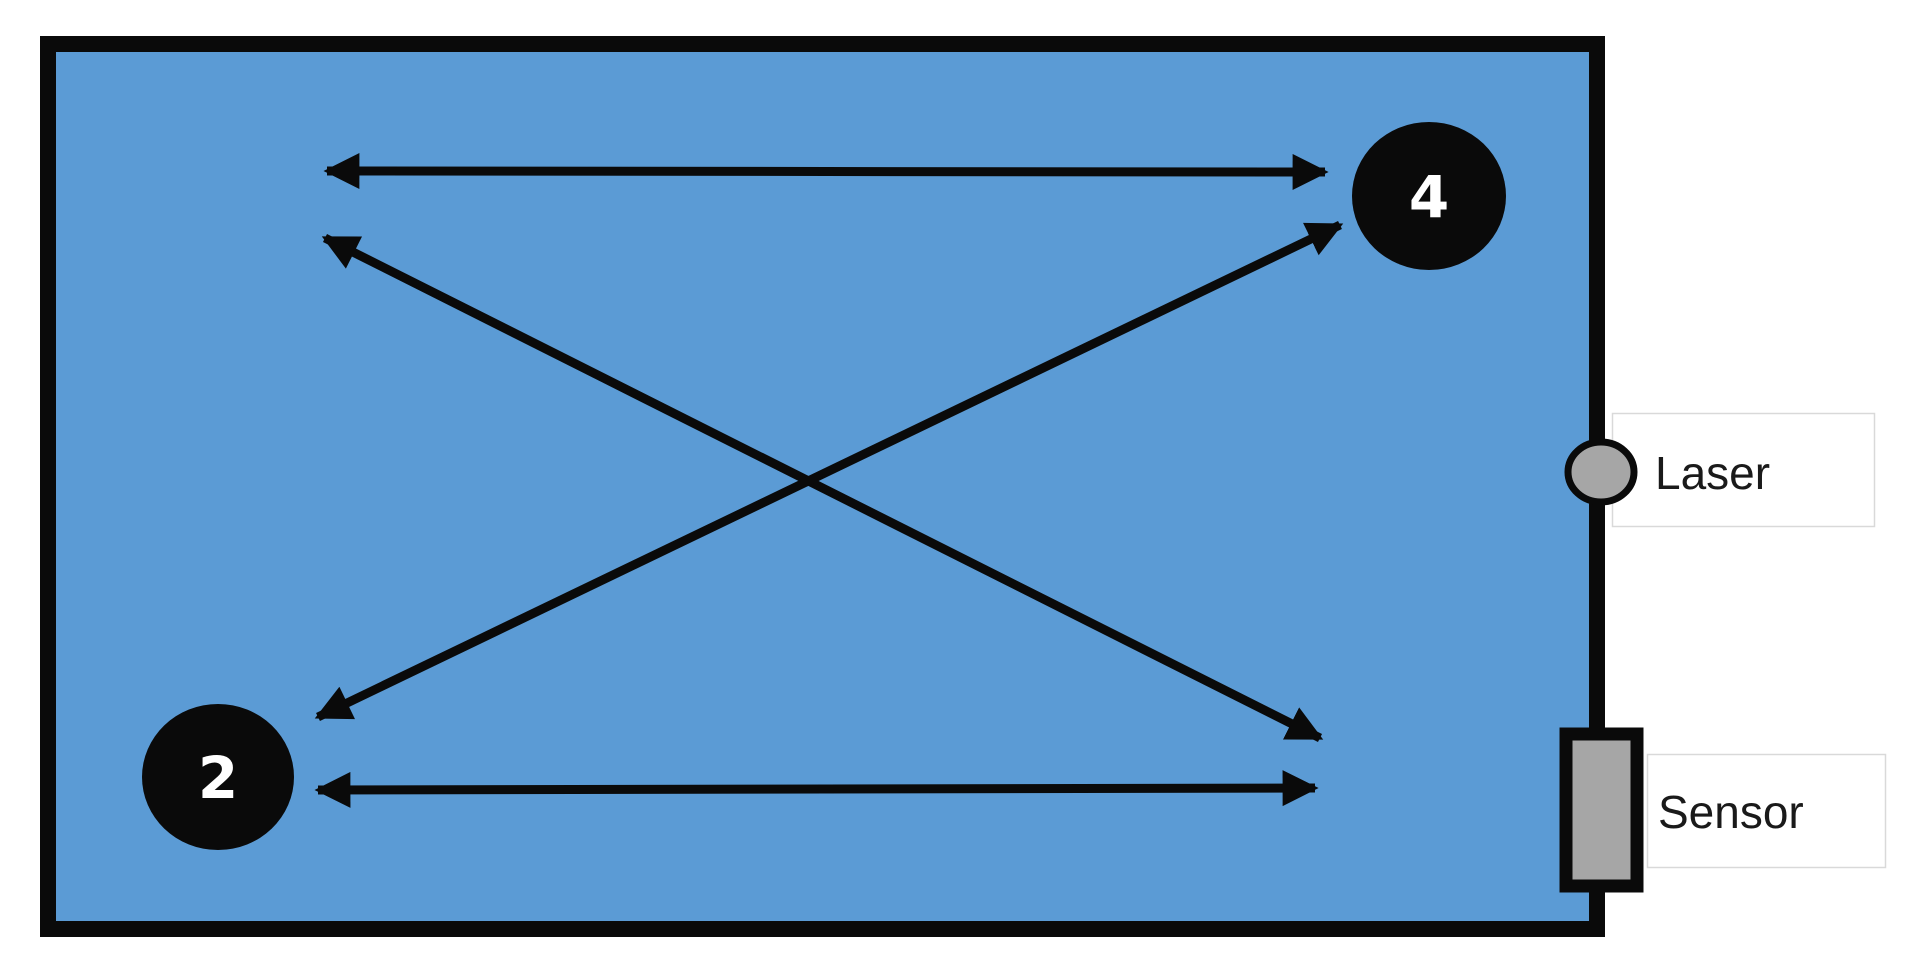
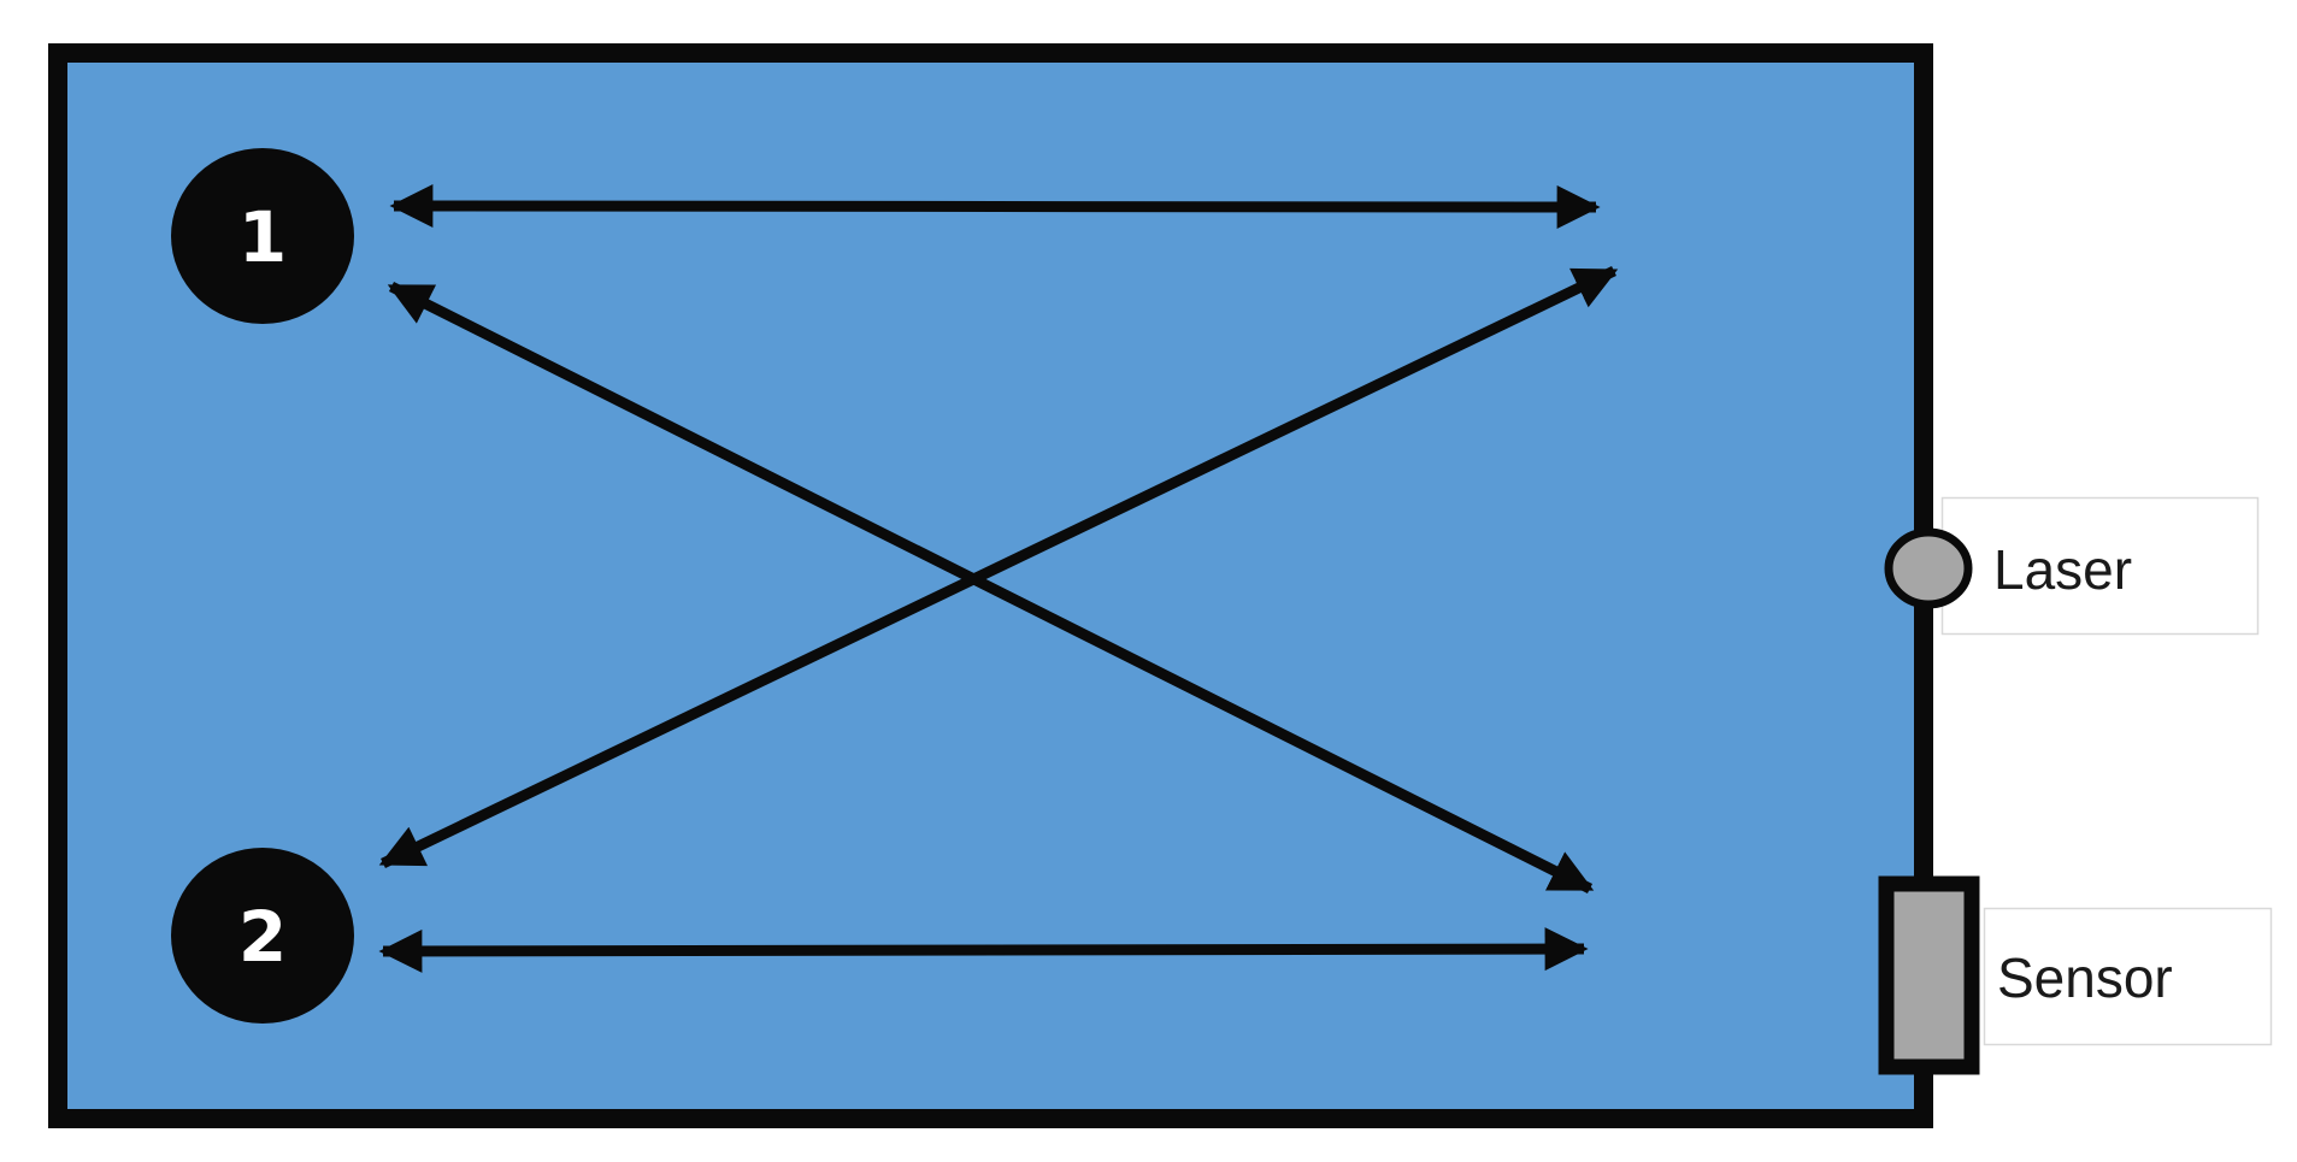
+ 1
  2
- 4
  Laser
  Sensor
